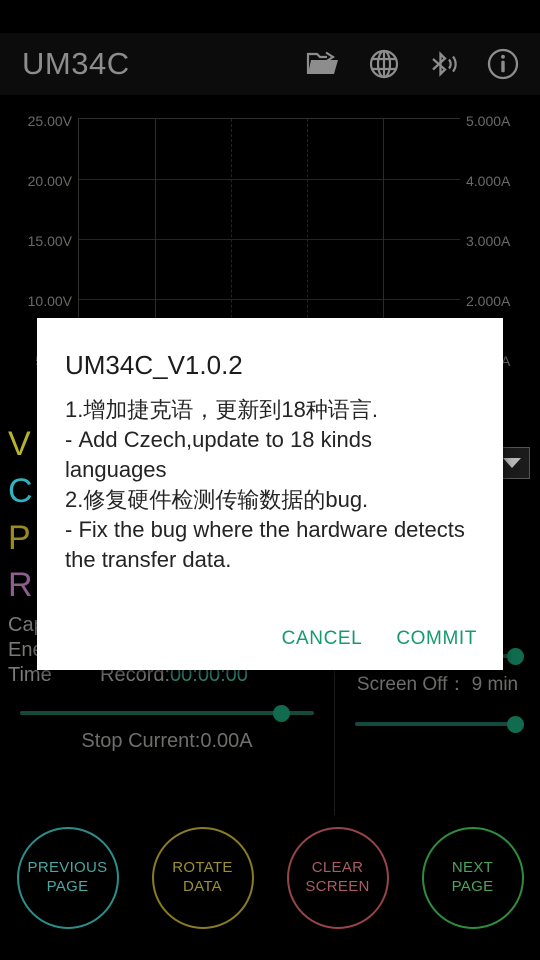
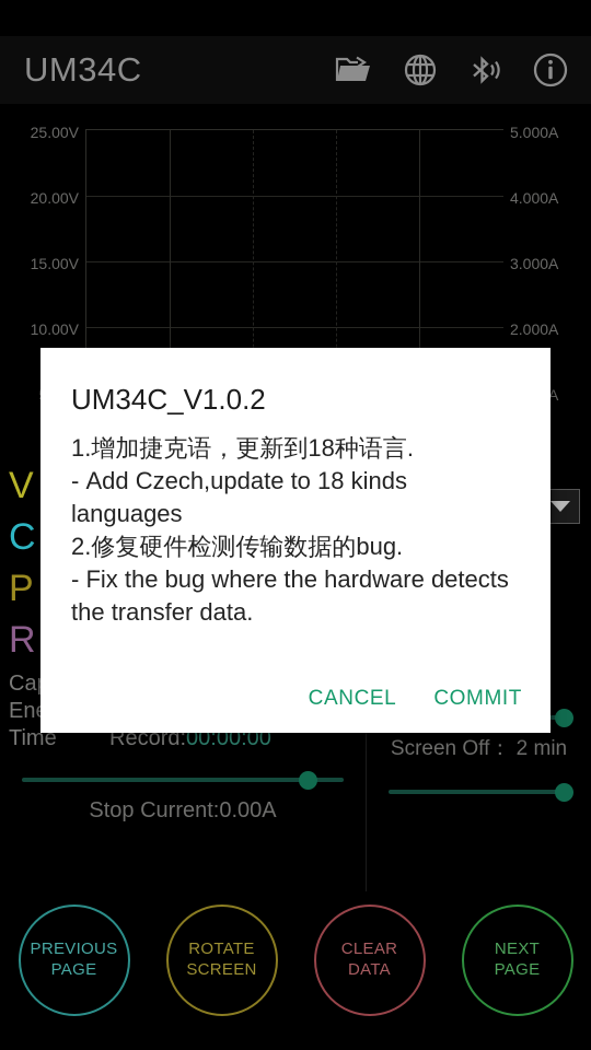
  UM34C
  25.00V
  20.00V
  15.00V
  10.00V
  5.000A
  4.000A
  3.000A
  2.000A
  V
  C
  P
  R
  Time
  Record:
  00:00:00
  Stop Current:0.00A
- Screen Off： 9 min
+ Screen Off： 2 min
  PREVIOUS
  PAGE
  ROTATE
- DATA
+ SCREEN
  CLEAR
- SCREEN
+ DATA
  NEXT
  PAGE
  UM34C_V1.0.2
  1.增加捷克语，更新到18种语言.
  - Add Czech,update to 18 kinds languages
  2.修复硬件检测传输数据的bug.
  - Fix the bug where the hardware detects the transfer data.
  CANCEL
  COMMIT
